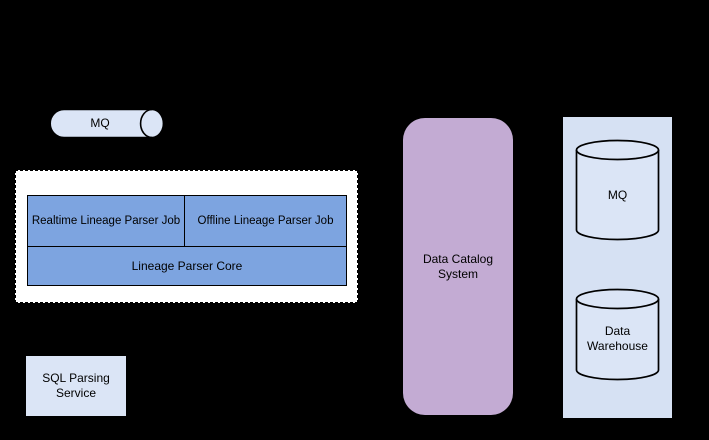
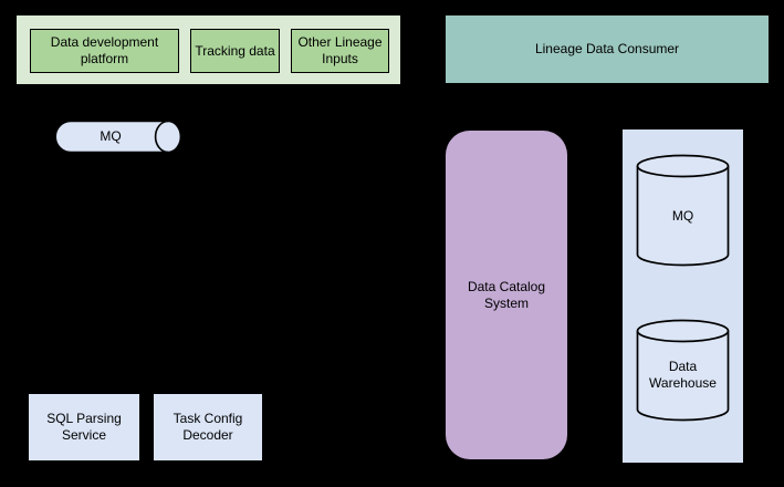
+ Data development platform
+ Tracking data
+ Other Lineage Inputs
+ Lineage Data Consumer
  MQ
- Realtime Lineage Parser Job
- Offline Lineage Parser Job
- Lineage Parser Core
  Data Catalog System
  MQ
  Data Warehouse
  SQL Parsing Service
+ Task Config Decoder
